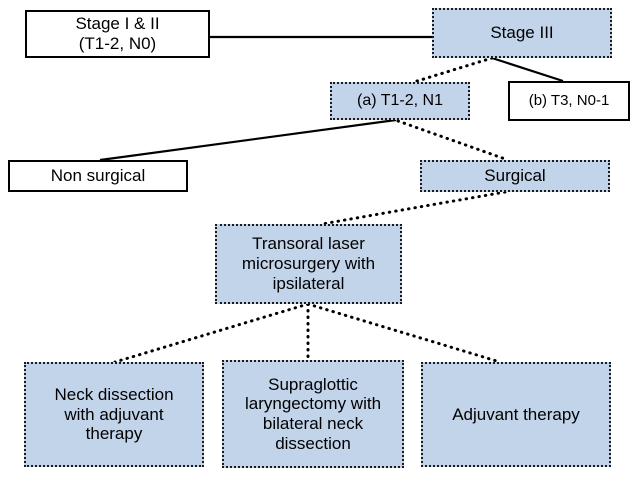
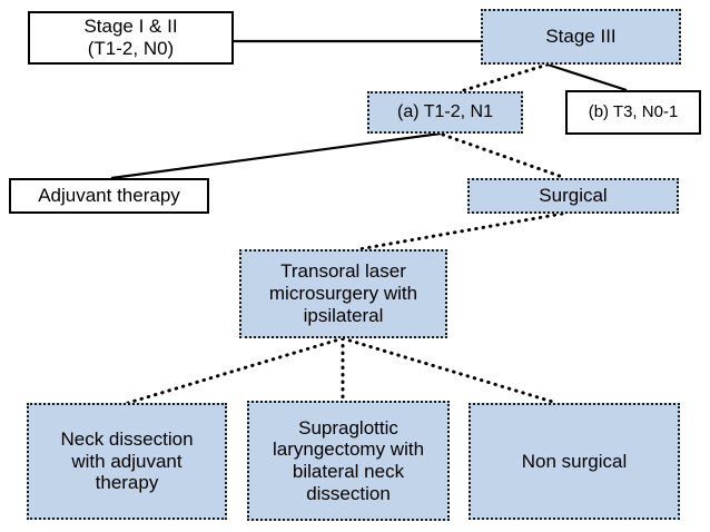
  Stage I & II
  (T1-2, N0)
  Stage III
  (a) T1-2, N1
  (b) T3, N0-1
- Non surgical
+ Adjuvant therapy
  Surgical
  Transoral laser
  microsurgery with
  ipsilateral
  Neck dissection
  with adjuvant
  therapy
  Supraglottic
  laryngectomy with
  bilateral neck
  dissection
- Adjuvant therapy
+ Non surgical
